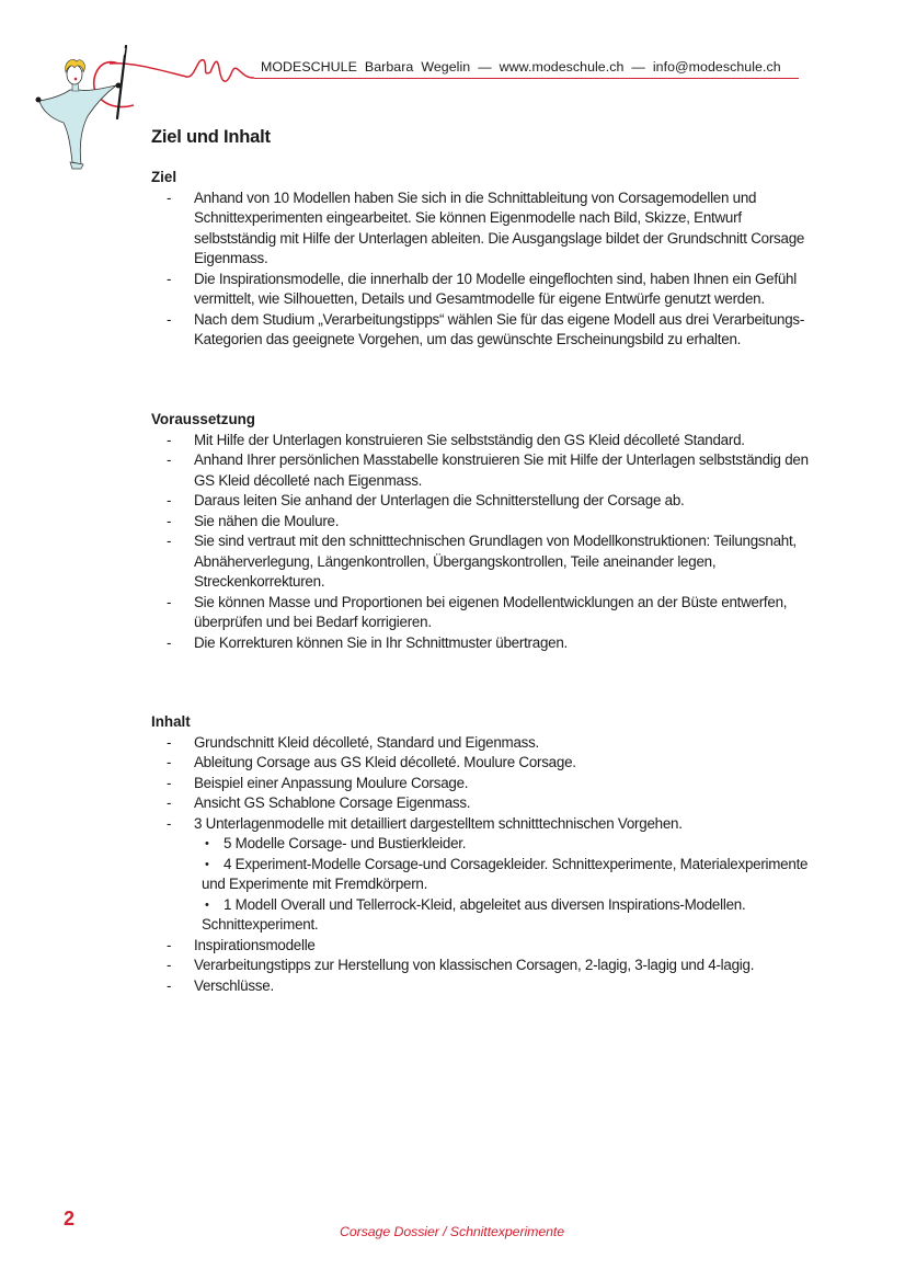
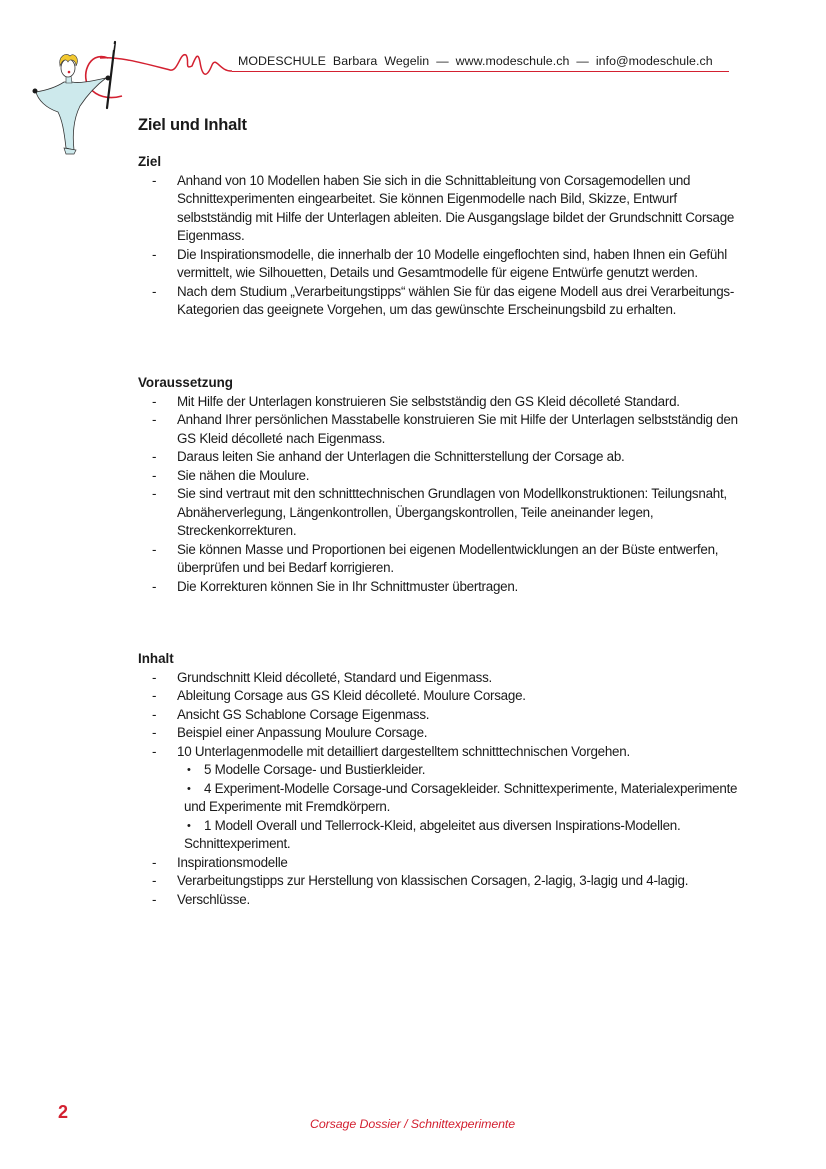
  MODESCHULE Barbara Wegelin — www.modeschule.ch — info@modeschule.ch
  Ziel und Inhalt
  Ziel
  -
  Anhand von 10 Modellen haben Sie sich in die Schnittableitung von Corsagemodellen und Schnittexperimenten eingearbeitet. Sie können Eigenmodelle nach Bild, Skizze, Entwurf selbstständig mit Hilfe der Unterlagen ableiten. Die Ausgangslage bildet der Grundschnitt Corsage Eigenmass.
  -
  Die Inspirationsmodelle, die innerhalb der 10 Modelle eingeflochten sind, haben Ihnen ein Gefühl vermittelt, wie Silhouetten, Details und Gesamtmodelle für eigene Entwürfe genutzt werden.
  -
  Nach dem Studium „Verarbeitungstipps“ wählen Sie für das eigene Modell aus drei Verarbeitungs-Kategorien das geeignete Vorgehen, um das gewünschte Erscheinungsbild zu erhalten.
  Voraussetzung
  -
  Mit Hilfe der Unterlagen konstruieren Sie selbstständig den GS Kleid décolleté Standard.
  -
  Anhand Ihrer persönlichen Masstabelle konstruieren Sie mit Hilfe der Unterlagen selbstständig den GS Kleid décolleté nach Eigenmass.
  -
  Daraus leiten Sie anhand der Unterlagen die Schnitterstellung der Corsage ab.
  -
  Sie nähen die Moulure.
  -
  Sie sind vertraut mit den schnitttechnischen Grundlagen von Modellkonstruktionen: Teilungsnaht, Abnäherverlegung, Längenkontrollen, Übergangskontrollen, Teile aneinander legen, Streckenkorrekturen.
  -
  Sie können Masse und Proportionen bei eigenen Modellentwicklungen an der Büste entwerfen, überprüfen und bei Bedarf korrigieren.
  -
  Die Korrekturen können Sie in Ihr Schnittmuster übertragen.
  Inhalt
  -
  Grundschnitt Kleid décolleté, Standard und Eigenmass.
  -
  Ableitung Corsage aus GS Kleid décolleté. Moulure Corsage.
  -
- Beispiel einer Anpassung Moulure Corsage.
+ Ansicht GS Schablone Corsage Eigenmass.
  -
- Ansicht GS Schablone Corsage Eigenmass.
+ Beispiel einer Anpassung Moulure Corsage.
  -
- 3 Unterlagenmodelle mit detailliert dargestelltem schnitttechnischen Vorgehen.
+ 10 Unterlagenmodelle mit detailliert dargestelltem schnitttechnischen Vorgehen.
  •
  5 Modelle Corsage- und Bustierkleider.
  •
  4 Experiment-Modelle Corsage-und Corsagekleider. Schnittexperimente, Materialexperimente und Experimente mit Fremdkörpern.
  •
  1 Modell Overall und Tellerrock-Kleid, abgeleitet aus diversen Inspirations-Modellen. Schnittexperiment.
  -
  Inspirationsmodelle
  -
  Verarbeitungstipps zur Herstellung von klassischen Corsagen, 2-lagig, 3-lagig und 4-lagig.
  -
  Verschlüsse.
  2
  Corsage Dossier / Schnittexperimente
